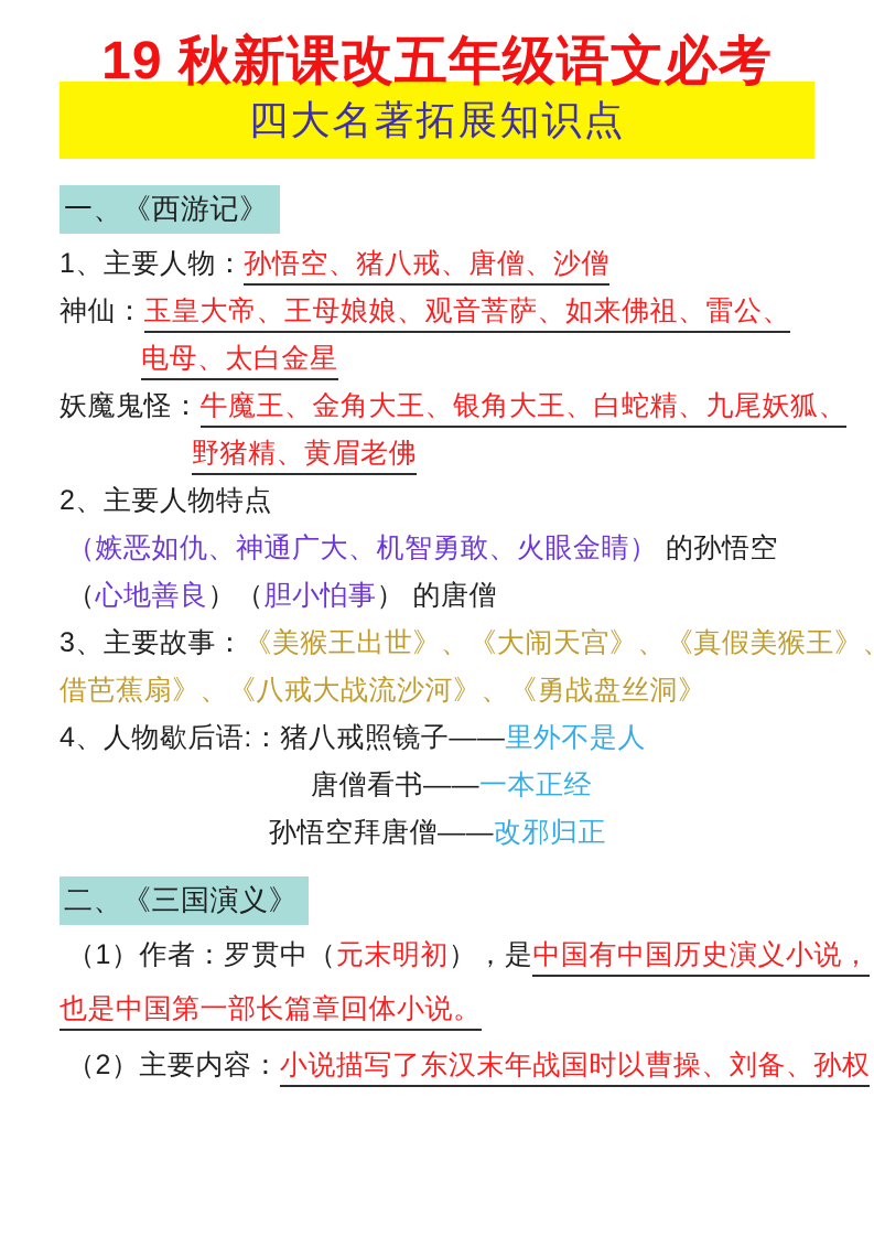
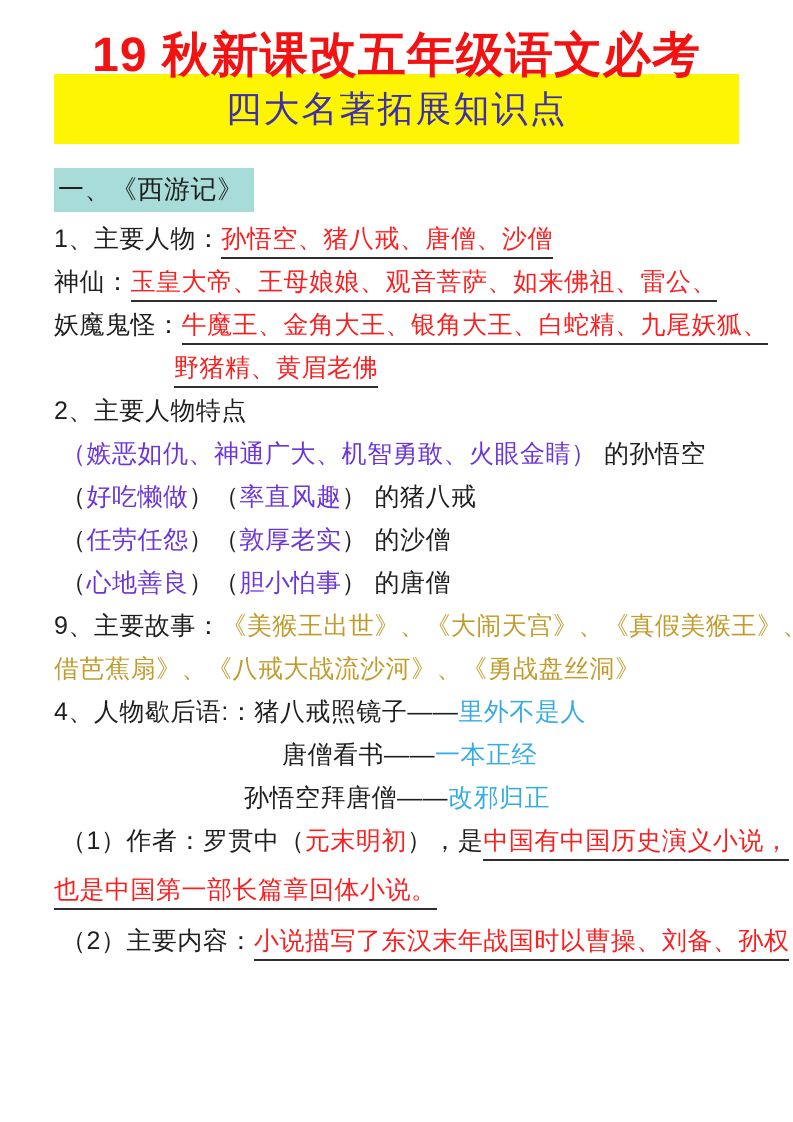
  19 秋新课改五年级语文必考
  四大名著拓展知识点
  一、《西游记》
  1、主要人物：孙悟空、猪八戒、唐僧、沙僧
  神仙：玉皇大帝、王母娘娘、观音菩萨、如来佛祖、雷公、
- 电母、太白金星
  妖魔鬼怪：牛魔王、金角大王、银角大王、白蛇精、九尾妖狐、
  野猪精、黄眉老佛
  2、主要人物特点
  （嫉恶如仇、神通广大、机智勇敢、火眼金睛） 的孙悟空
+ （好吃懒做）（率直风趣） 的猪八戒
+ （任劳任怨）（敦厚老实） 的沙僧
  （心地善良）（胆小怕事） 的唐僧
- 3、主要故事：《美猴王出世》、《大闹天宫》、《真假美猴王》
+ 9、主要故事：《美猴王出世》、《大闹天宫》、《真假美猴王》
  借芭蕉扇》、《八戒大战流沙河》、《勇战盘丝洞》
  4、人物歇后语:：猪八戒照镜子——里外不是人
  唐僧看书——一本正经
  孙悟空拜唐僧——改邪归正
- 二、《三国演义》
  （1）作者：罗贯中（元末明初），是中国有中国历史演义小说，
  也是中国第一部长篇章回体小说。
  （2）主要内容：小说描写了东汉末年战国时以曹操、刘备、孙权
